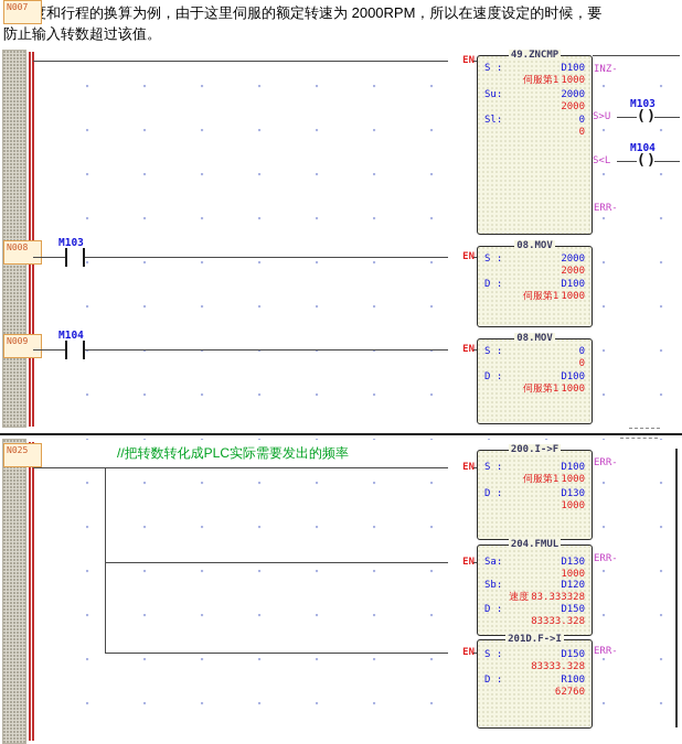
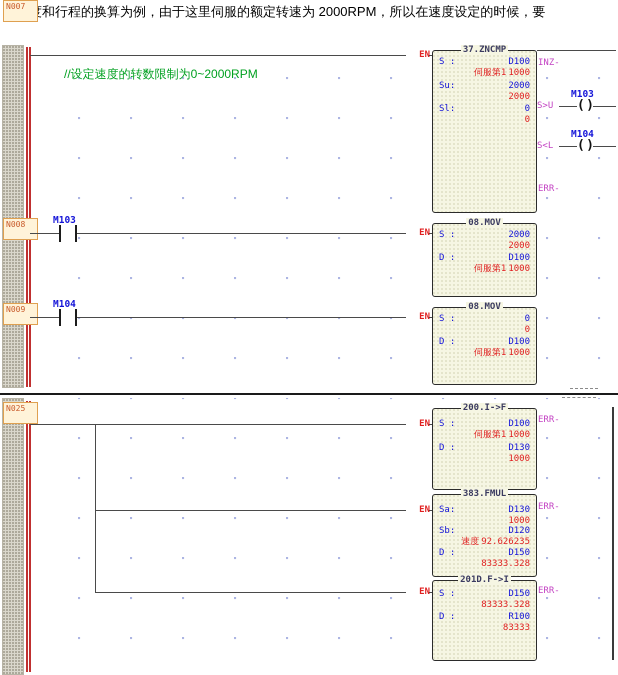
  和行程的换算为例，由于这里伺服的额定转速为 2000RPM，所以在速度设定的时候，要
- 防止输入转数超过该值。
  N007
  EN
+ //设定速度的转数限制为0~2000RPM
- 49.ZNCMP
+ 37.ZNCMP
  S :
  D100
  伺服第1 1000
  Su:
  2000
  2000
  Sl:
  0
  0
  INZ
  S>U
  M103
  S<L
  M104
  ERR
  N008
  M103
  EN
  08.MOV
  S :
  2000
  2000
  D :
  D100
  伺服第1 1000
  N009
  M104
  EN
  08.MOV
  S :
  0
  0
  D :
  D100
  伺服第1 1000
  N025
- //把转数转化成PLC实际需要发出的频率
  EN
  200.I->F
  S :
  D100
  伺服第1 1000
  D :
  D130
  1000
  ERR
  EN
- 204.FMUL
+ 383.FMUL
  Sa:
  D130
  1000
  Sb:
  D120
- 速度 83.333328
+ 速度 92.626235
  D :
  D150
  83333.328
  ERR
  EN
  201D.F->I
  S :
  D150
  83333.328
  D :
  R100
- 62760
+ 83333
  ERR
